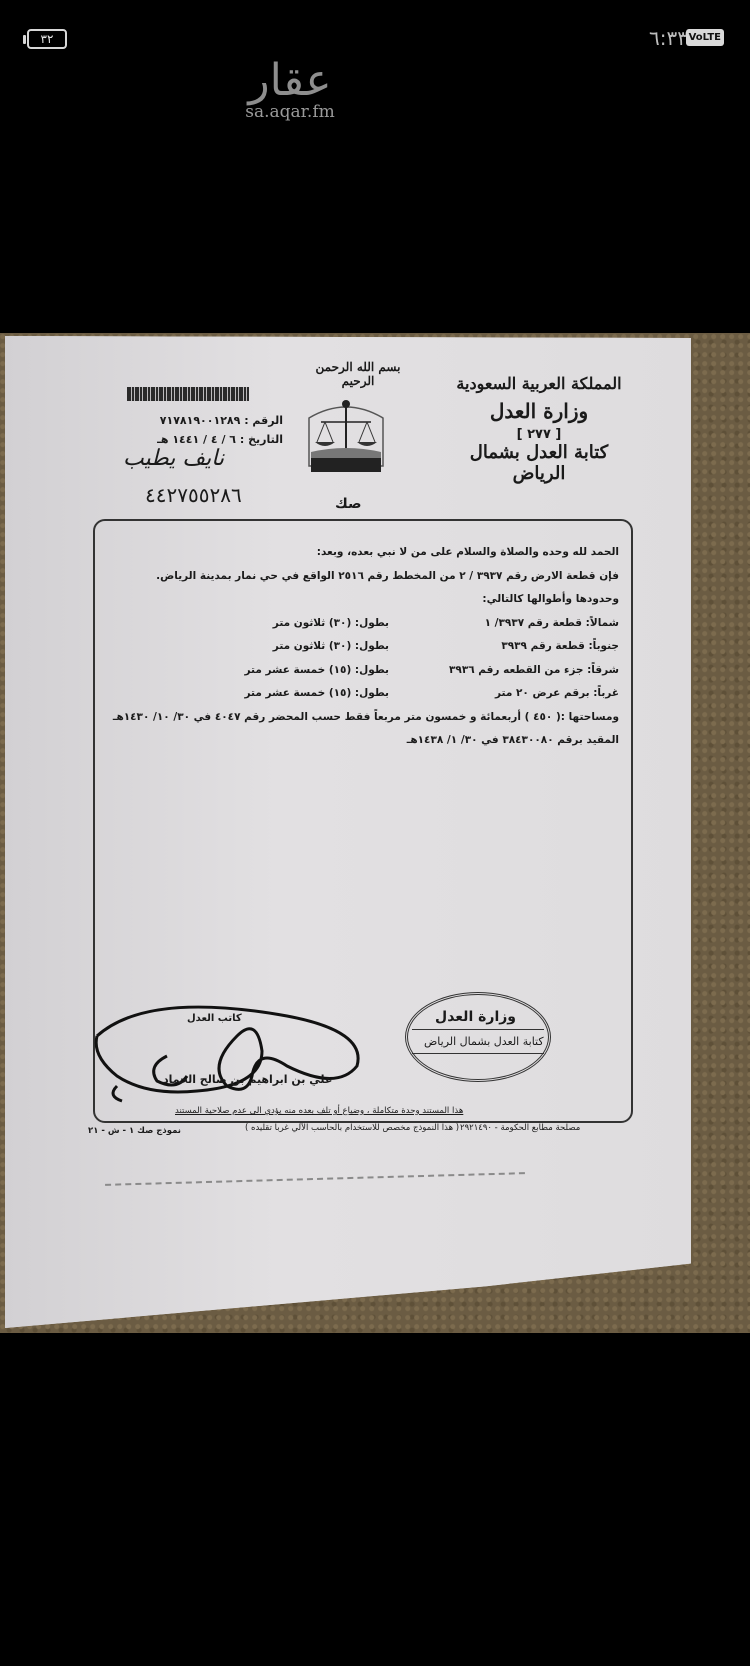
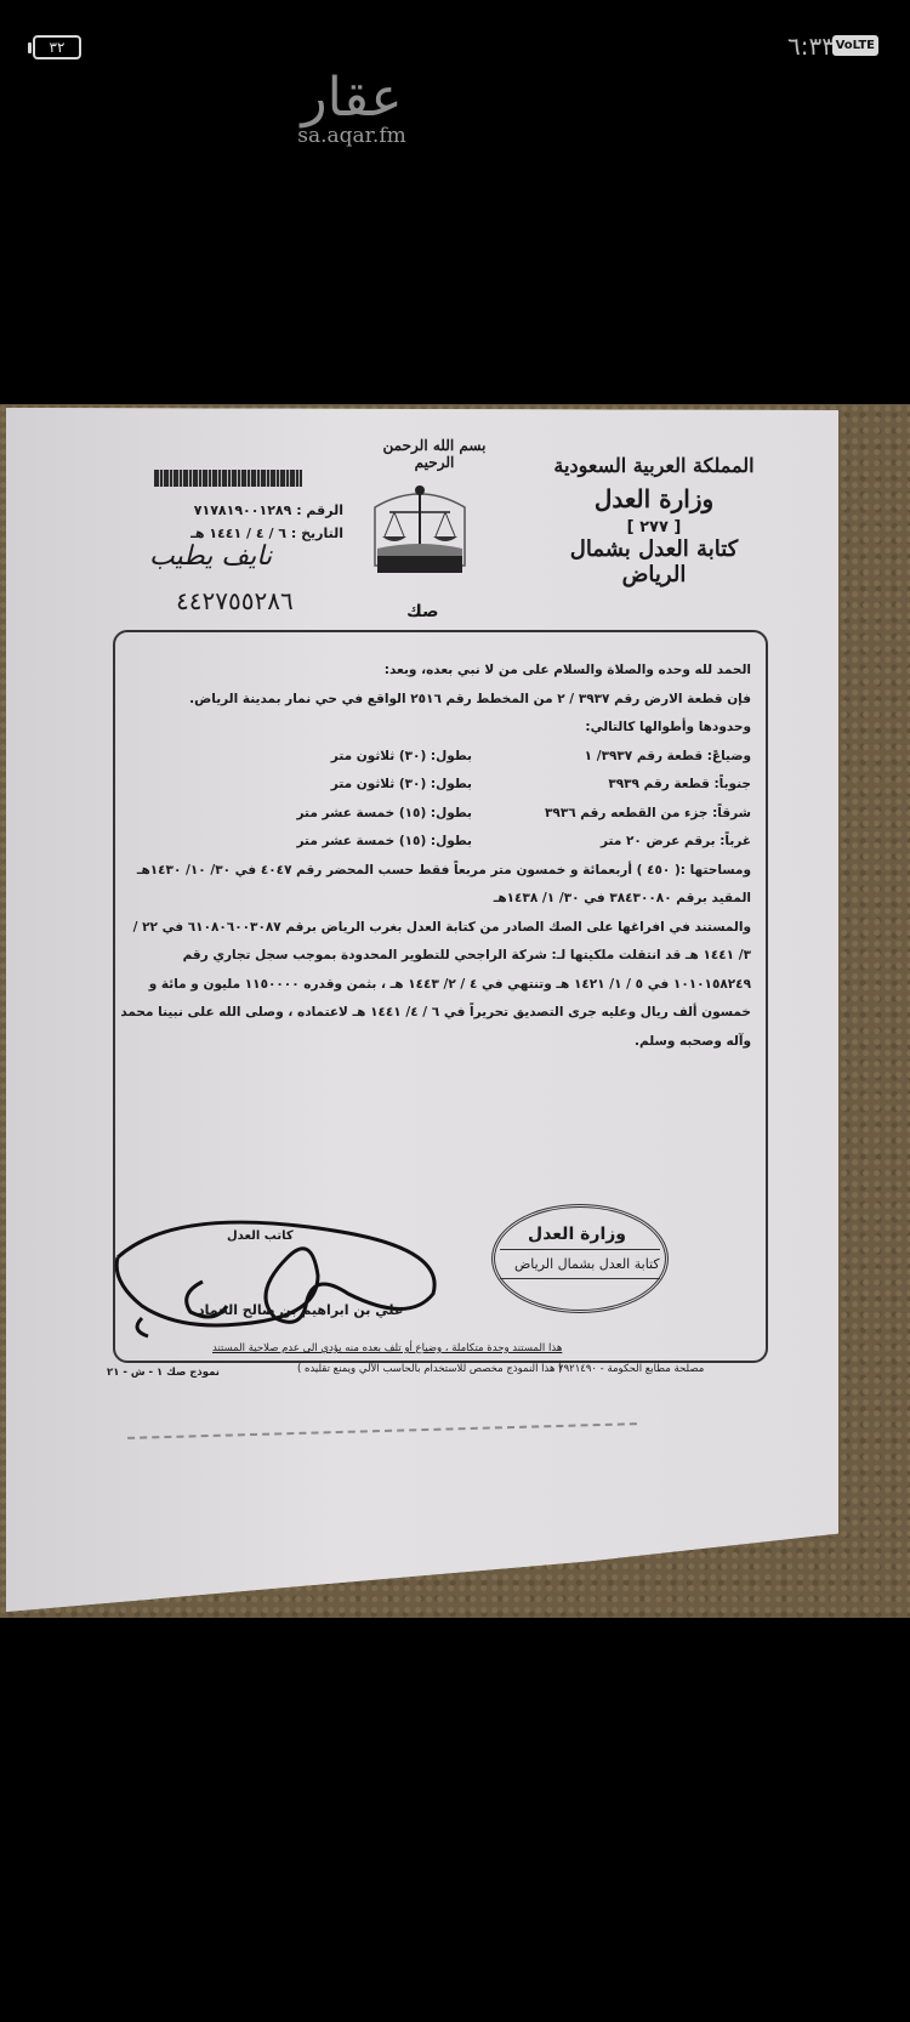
  ٣٢
  ٦:٣٣
  VoLTE
  عقار
  sa.aqar.fm
  المملكة العربية السعودية
  وزارة العدل
  [ ٢٧٧ ]
  كتابة العدل بشمال الرياض
  بسم الله الرحمن الرحيم
  صك
  الرقم : ٧١٧٨١٩٠٠١٢٨٩
  التاريخ : ٦ / ٤ / ١٤٤١ هـ
  نايف يطيب
  ٤٤٢٧٥٥٢٨٦
  الحمد لله وحده والصلاة والسلام على من لا نبي بعده، وبعد:
  فإن قطعة الارض رقم ٣٩٣٧ / ٢ من المخطط رقم ٢٥١٦ الواقع في حي نمار بمدينة الرياض.
  وحدودها وأطوالها كالتالي:
- شمالاً: قطعة رقم ٣٩٣٧/ ١
+ وضياعً: قطعة رقم ٣٩٣٧/ ١
  بطول: (٣٠) ثلاثون متر
  جنوباً: قطعة رقم ٣٩٣٩
  بطول: (٣٠) ثلاثون متر
  شرقاً: جزء من القطعه رقم ٣٩٣٦
  بطول: (١٥) خمسة عشر متر
  غرباً: برقم عرض ٢٠ متر
  بطول: (١٥) خمسة عشر متر
  ومساحتها :( ٤٥٠ ) أربعمائة و خمسون متر مربعاً فقط حسب المحضر رقم ٤٠٤٧ في ٣٠/ ١٠/ ١٤٣٠هـ المقيد برقم ٣٨٤٣٠٠٨٠ في ٣٠/ ١/ ١٤٣٨هـ
+ والمستند في افراغها على الصك الصادر من كتابة العدل بغرب الرياض برقم ٦١٠٨٠٦٠٠٣٠٨٧ في ٢٢ / ٣/ ١٤٤١ هـ قد انتقلت ملكيتها لـ: شركة الراجحي للتطوير المحدودة بموجب سجل تجاري رقم ١٠١٠١٥٨٢٤٩ في ٥ / ١/ ١٤٢١ هـ وتنتهي في ٤ / ٢/ ١٤٤٣ هـ ، بثمن وقدره ١١٥٠٠٠٠ مليون و مائة و خمسون ألف ريال وعليه جرى التصديق تحريراً في ٦ / ٤/ ١٤٤١ هـ لاعتماده ، وصلى الله على نبينا محمد وآله وصحبه وسلم.
  وزارة العدل
  كتابة العدل بشمال الرياض
  كاتب العدل
  علي بن ابراهيم بن صالح الحماد
  هذا المستند وحدة متكاملة ، وضياع أو تلف بعده منه يؤدي الى عدم صلاحية المستند
  نموذج صك ١ - ش - ٢١
- ( هذا النموذج مخصص للاستخدام بالحاسب الآلي غربا تقليده )
+ ( هذا النموذج مخصص للاستخدام بالحاسب الآلي ويمنع تقليده )
  مصلحة مطابع الحكومة - ٢٩٢١٤٩٠
